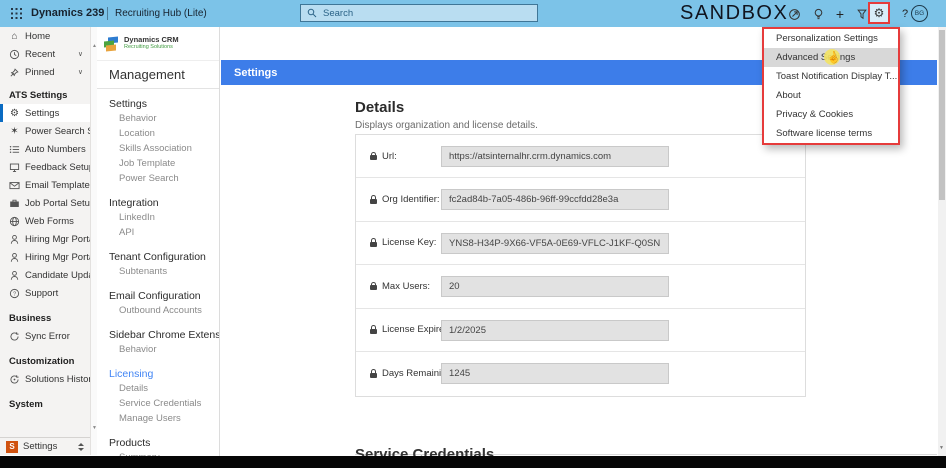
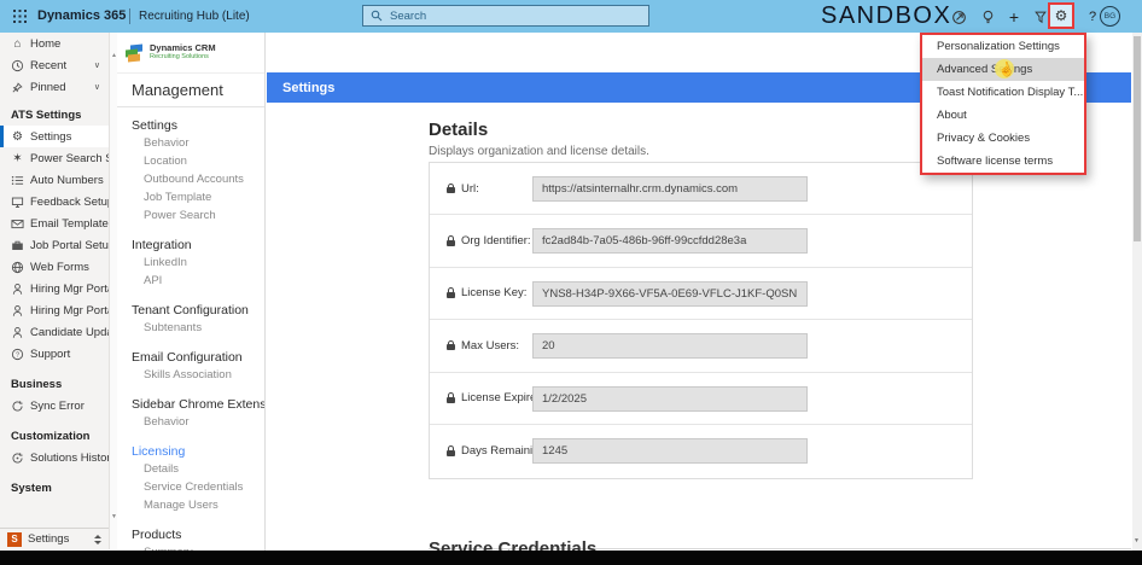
- Dynamics 239
+ Dynamics 365
  Recruiting Hub (Lite)
  Search
  SANDBOX
  +
  ⚙
  ?
  ⌂
  Home
  Recent
  Pinned
  ATS Settings
  ⚙
  Settings
  ✶
  Auto Numbers
  Feedback Setu
  Email Template
  Job Portal Setu
  Web Forms
  Hiring Mgr Port
  Hiring Mgr Port
  Candidate Upd
  Support
  Business
  Sync Error
  Customization
  Solutions Histo
  System
  S
  Settings
  Dynamics CRM
  Management
  Settings
  Behavior
  Location
- Skills Association
+ Outbound Accounts
  Job Template
  Power Search
  Integration
  LinkedIn
  API
  Tenant Configuration
  Subtenants
  Email Configuration
- Outbound Accounts
+ Skills Association
  Sidebar Chrome Extens
  Behavior
  Licensing
  Details
  Service Credentials
  Manage Users
  Products
  Settings
  Details
  Displays organization and license details.
  Url:
  https://atsinternalhr.crm.dynamics.com
  Org Identifier:
  fc2ad84b-7a05-486b-96ff-99ccfdd28e3a
  License Key:
  YNS8-H34P-9X66-VF5A-0E69-VFLC-J1KF-Q0SN
  Max Users:
  20
  License Expir
  1/2/2025
  Days Remain
  1245
  Service Credentials
  Personalization Settings
  Toast Notification Display T...
  About
  Privacy & Cookies
  Software license terms
